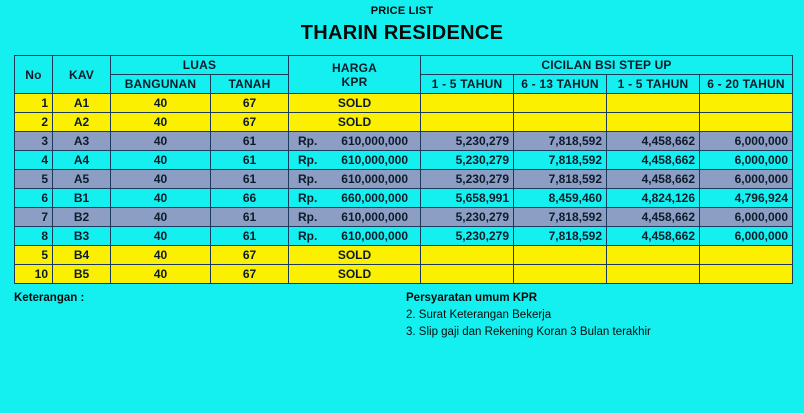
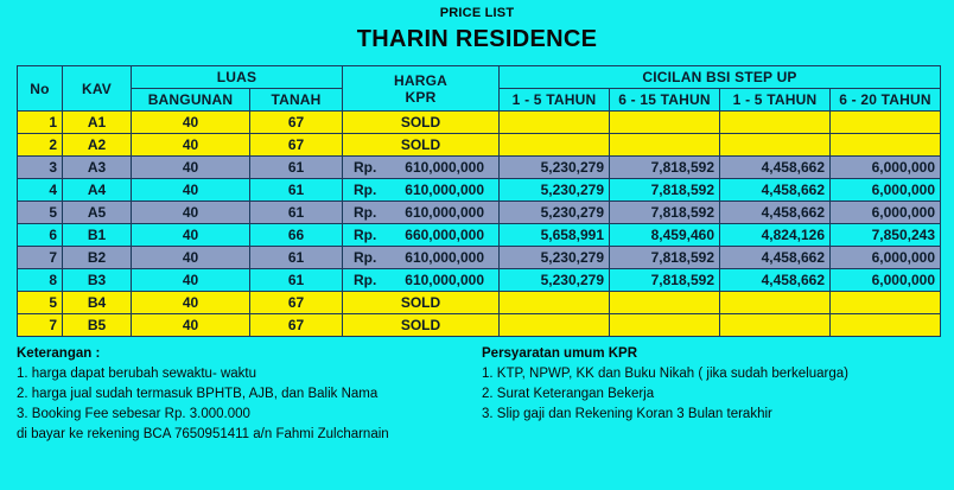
  PRICE LIST
  THARIN RESIDENCE
  No	KAV	LUAS	HARGA KPR	CICILAN BSI STEP UP
- BANGUNAN	TANAH	1 - 5 TAHUN	6 - 13 TAHUN	1 - 5 TAHUN	6 - 20 TAHUN
+ BANGUNAN	TANAH	1 - 5 TAHUN	6 - 15 TAHUN	1 - 5 TAHUN	6 - 20 TAHUN
  1	A1	40	67	SOLD
  2	A2	40	67	SOLD
  3	A3	40	61	Rp. 610,000,000	5,230,279	7,818,592	4,458,662	6,000,000
  4	A4	40	61	Rp. 610,000,000	5,230,279	7,818,592	4,458,662	6,000,000
  5	A5	40	61	Rp. 610,000,000	5,230,279	7,818,592	4,458,662	6,000,000
- 6	B1	40	66	Rp. 660,000,000	5,658,991	8,459,460	4,824,126	4,796,924
+ 6	B1	40	66	Rp. 660,000,000	5,658,991	8,459,460	4,824,126	7,850,243
  7	B2	40	61	Rp. 610,000,000	5,230,279	7,818,592	4,458,662	6,000,000
  8	B3	40	61	Rp. 610,000,000	5,230,279	7,818,592	4,458,662	6,000,000
  5	B4	40	67	SOLD
- 10	B5	40	67	SOLD
+ 7	B5	40	67	SOLD
  Keterangan :
+ 1. harga dapat berubah sewaktu- waktu
+ 2. harga jual sudah termasuk BPHTB, AJB, dan Balik Nama
+ 3. Booking Fee sebesar Rp. 3.000.000
+ di bayar ke rekening BCA 7650951411 a/n Fahmi Zulcharnain
  Persyaratan umum KPR
+ 1. KTP, NPWP, KK dan Buku Nikah ( jika sudah berkeluarga)
  2. Surat Keterangan Bekerja
  3. Slip gaji dan Rekening Koran 3 Bulan terakhir
